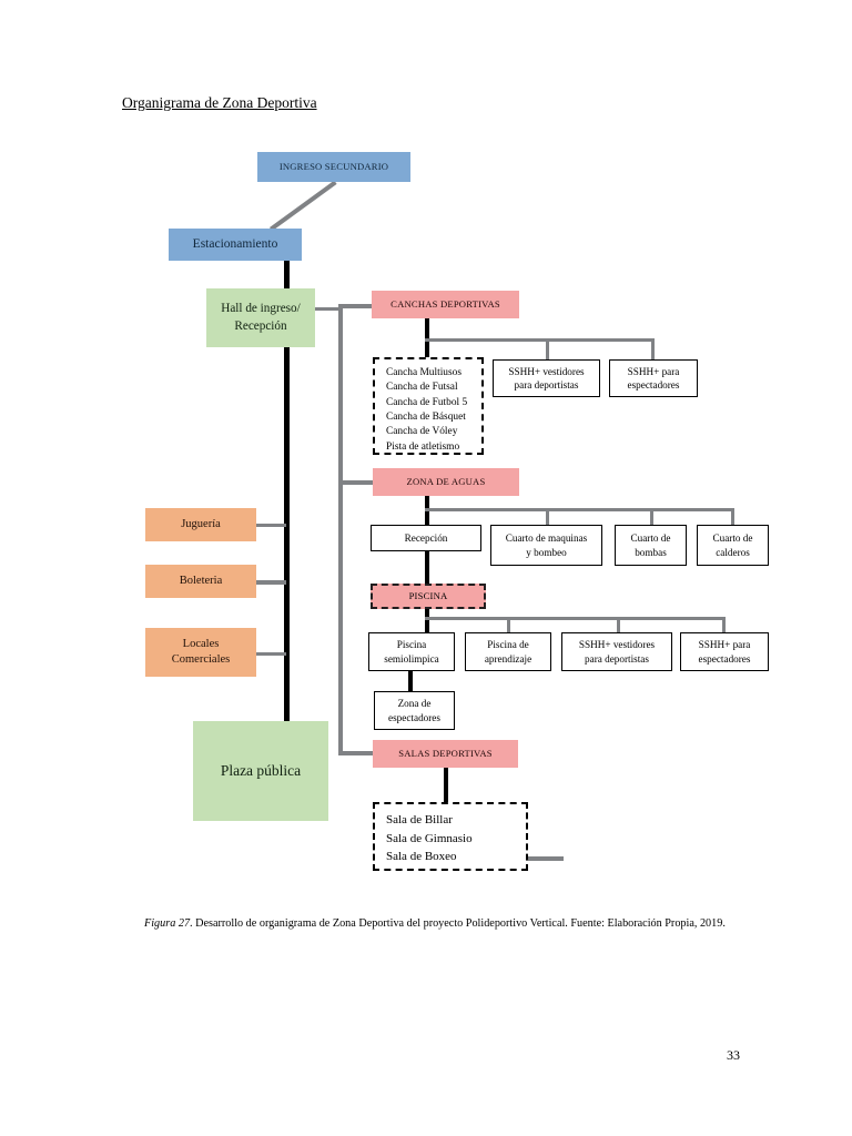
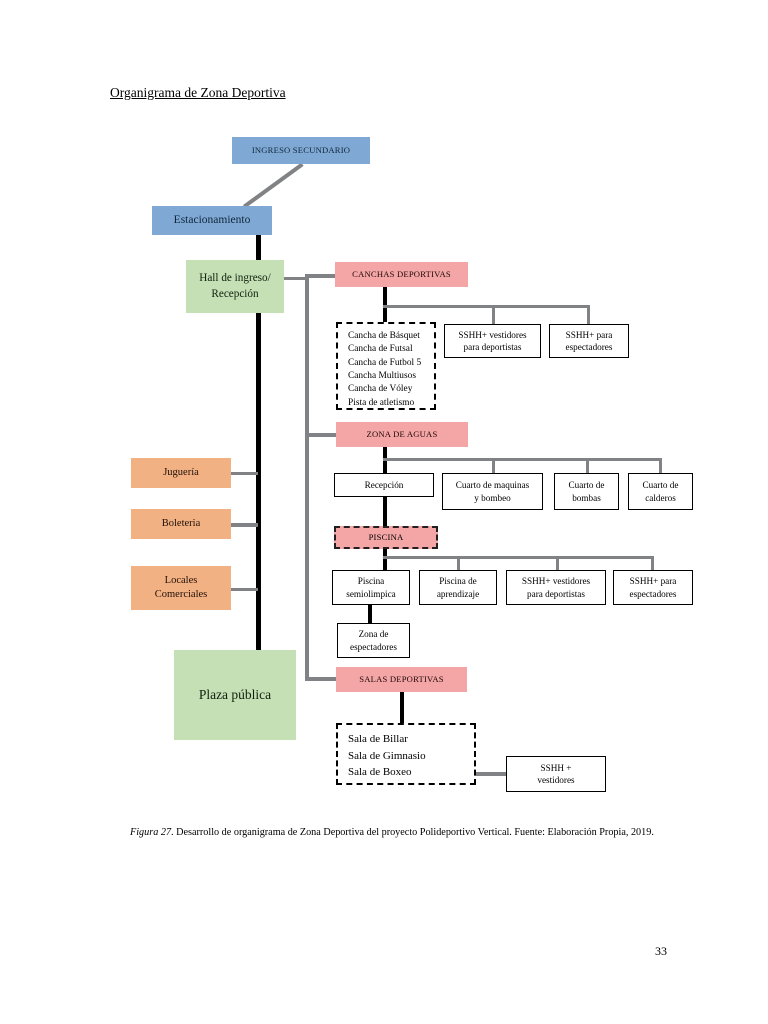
  Organigrama de Zona Deportiva
  INGRESO SECUNDARIO
  Estacionamiento
  Hall de ingreso/
  Recepción
  CANCHAS DEPORTIVAS
- Cancha Multiusos
+ Cancha de Básquet
  Cancha de Futsal
  Cancha de Futbol 5
- Cancha de Básquet
+ Cancha Multiusos
  Cancha de Vóley
  Pista de atletismo
  SSHH+ vestidores
  para deportistas
  SSHH+ para
  espectadores
  ZONA DE AGUAS
  Recepción
  Cuarto de maquinas
  y bombeo
  Cuarto de
  bombas
  Cuarto de
  calderos
  PISCINA
  Piscina
  semiolimpica
  Piscina de
  aprendizaje
  SSHH+ vestidores
  para deportistas
  SSHH+ para
  espectadores
  Zona de
  espectadores
  SALAS DEPORTIVAS
  Sala de Billar
  Sala de Gimnasio
  Sala de Boxeo
+ SSHH +
+ vestidores
  Juguería
  Boleteria
  Locales
  Comerciales
  Plaza pública
  Figura 27. Desarrollo de organigrama de Zona Deportiva del proyecto Polideportivo Vertical. Fuente: Elaboración Propia, 2019.
  33
